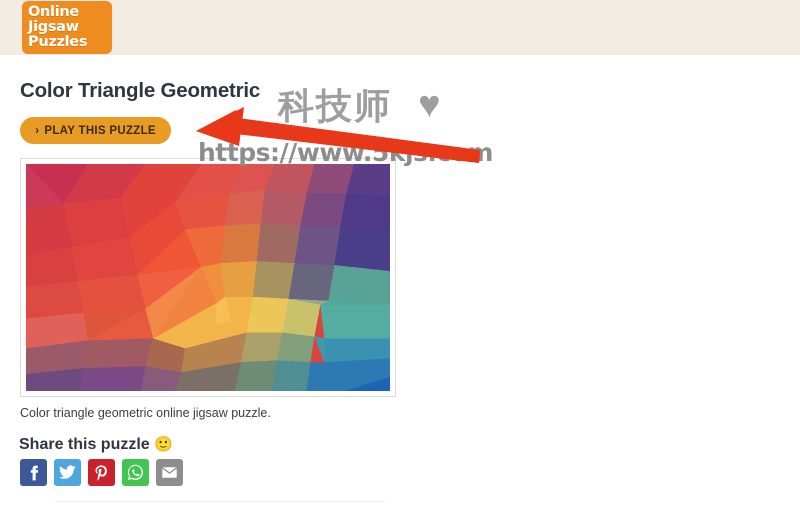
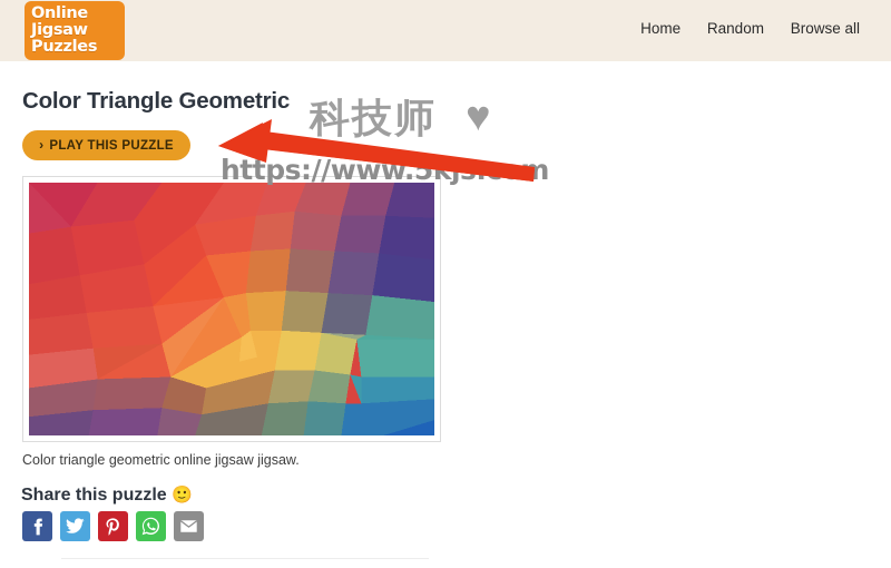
  Online
  Jigsaw
  Puzzles
+ Home Random Browse all
  Color Triangle Geometric
  › PLAY THIS PUZZLE
- Color triangle geometric online jigsaw puzzle.
+ Color triangle geometric online jigsaw jigsaw.
  Share this puzzle 🙂
  科技师
  ♥
  https://www.5m
